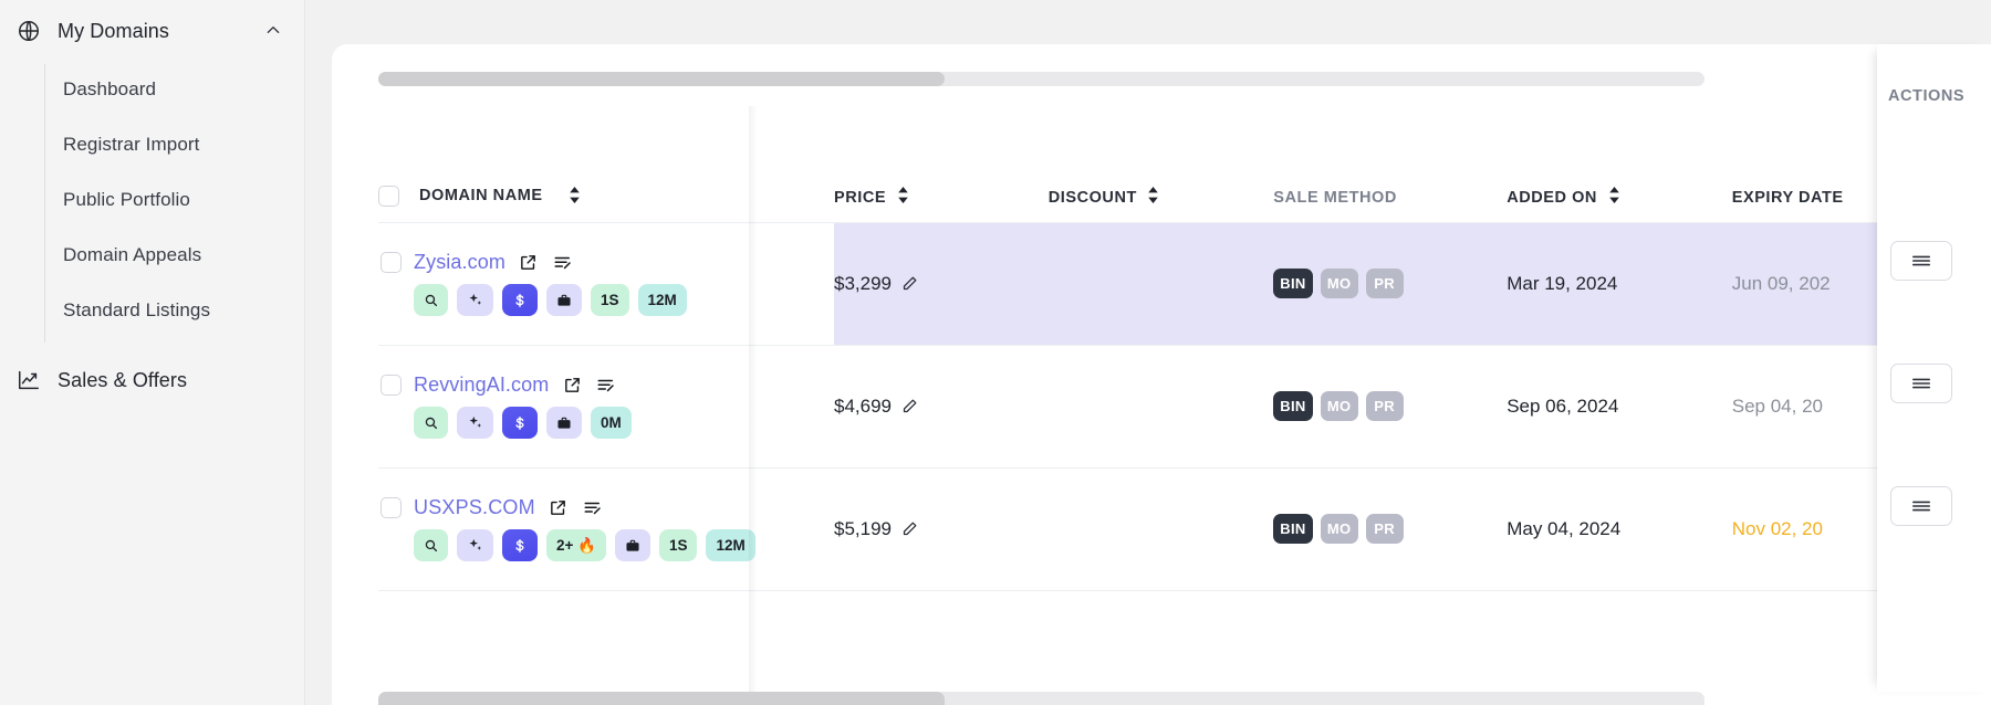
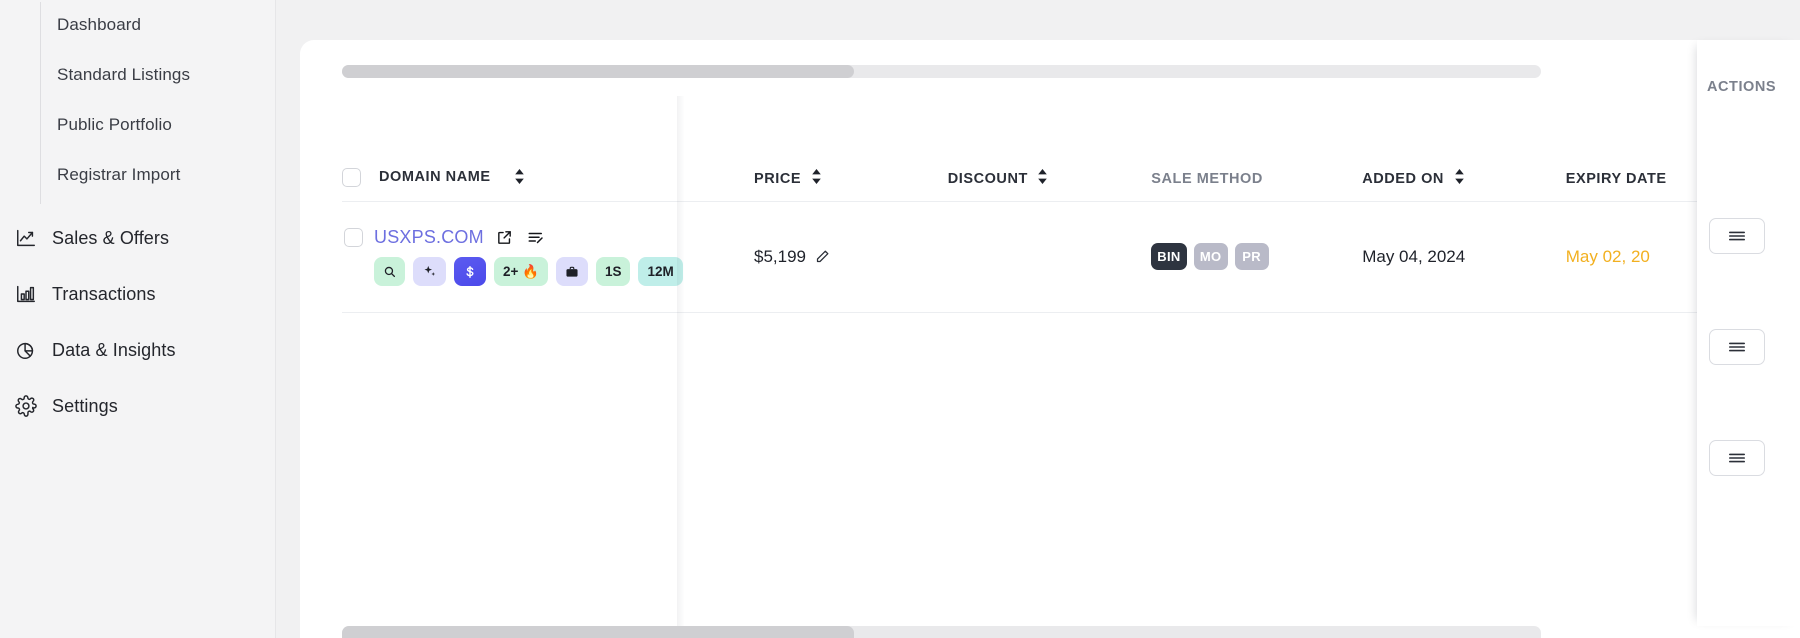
- My Domains
  Dashboard
- Registrar Import
+ Standard Listings
  Public Portfolio
- Domain Appeals
- Standard Listings
+ Registrar Import
  Sales & Offers
+ Transactions
+ Data & Insights
+ Settings
  DOMAIN NAME	PRICE	DISCOUNT	SALE METHOD	ADDED ON	EXPIRY DATE
- Zysia.com 1S 12M	$3,299		BIN MO PR	Mar 19, 2024	Jun 09, 202
- RevvingAI.com 0M	$4,699		BIN MO PR	Sep 06, 2024	Sep 04, 20
- USXPS.COM 2+ 🔥 1S 12M	$5,199		BIN MO PR	May 04, 2024	Nov 02, 20
+ USXPS.COM 2+ 🔥 1S 12M	$5,199		BIN MO PR	May 04, 2024	May 02, 20
  ACTIONS
